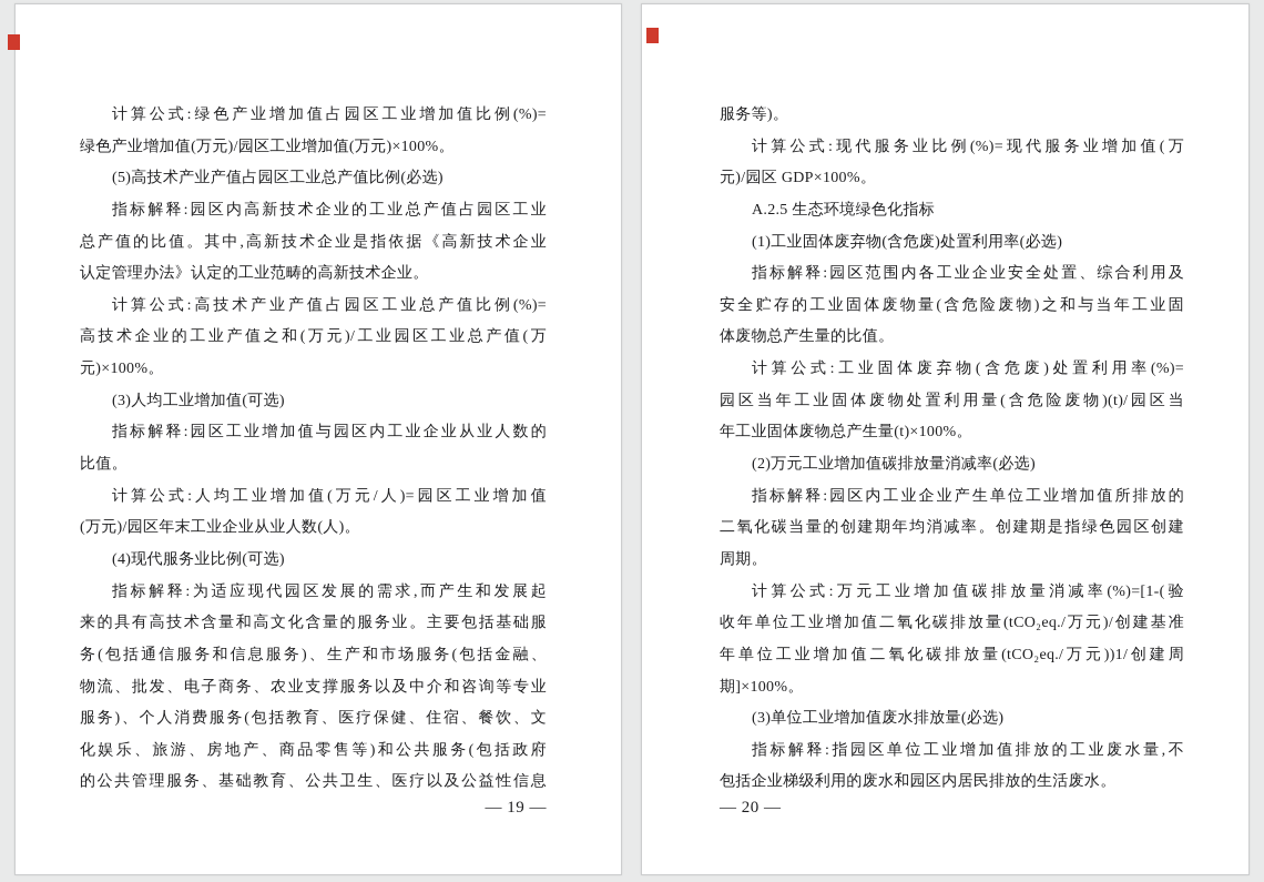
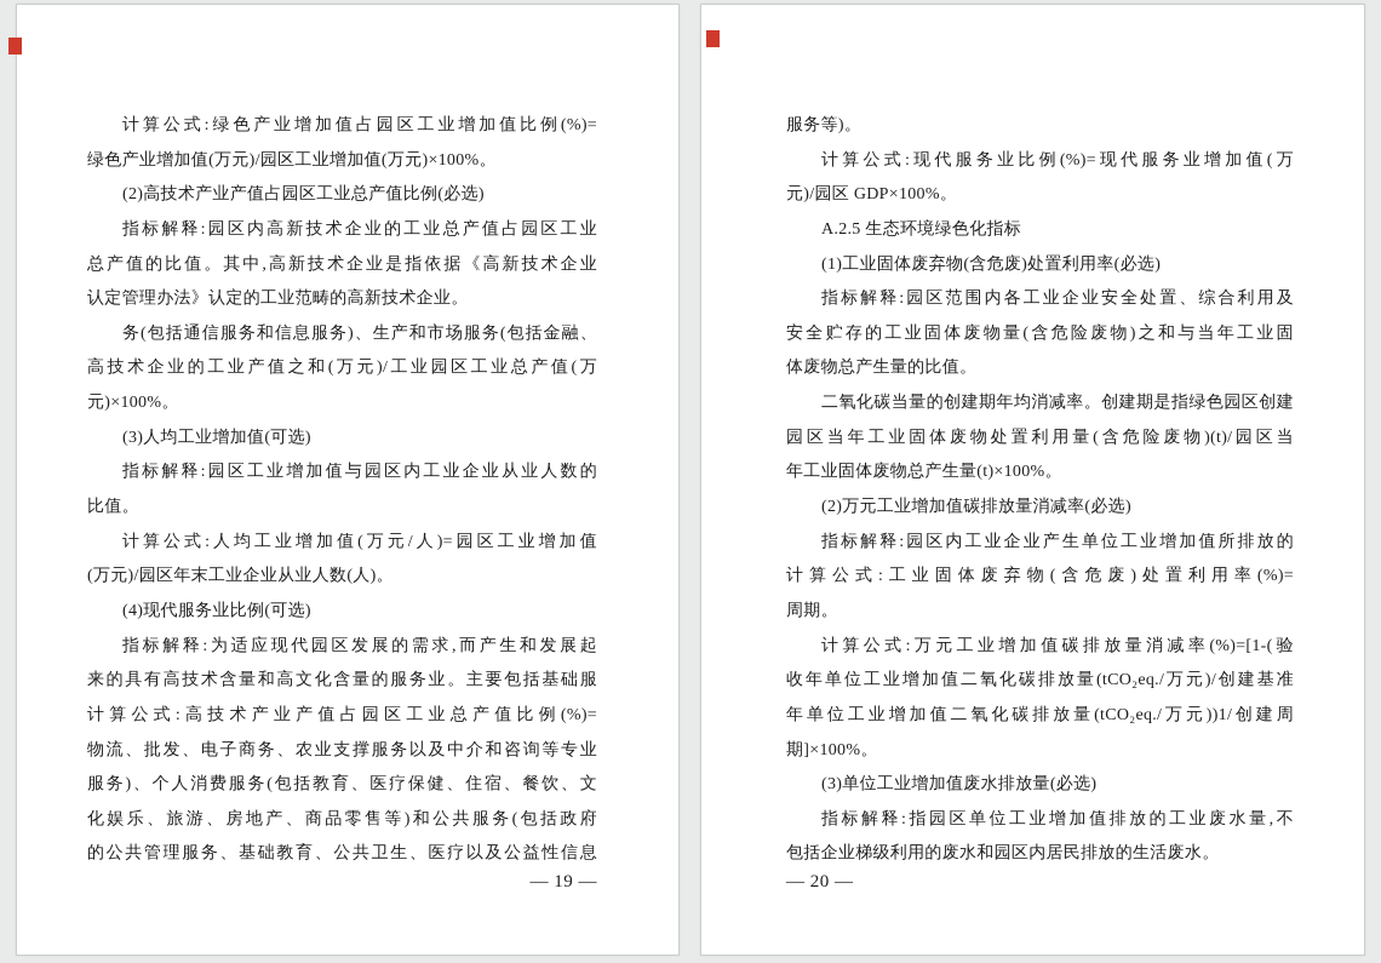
  计算公式:绿色产业增加值占园区工业增加值比例(%)=
  绿色产业增加值(万元)/园区工业增加值(万元)×100%。
- (5)高技术产业产值占园区工业总产值比例(必选)
+ (2)高技术产业产值占园区工业总产值比例(必选)
  指标解释:园区内高新技术企业的工业总产值占园区工业
  总产值的比值。其中,高新技术企业是指依据《高新技术企业
  认定管理办法》认定的工业范畴的高新技术企业。
- 计算公式:高技术产业产值占园区工业总产值比例(%)=
+ 务(包括通信服务和信息服务)、生产和市场服务(包括金融、
  高技术企业的工业产值之和(万元)/工业园区工业总产值(万
  元)×100%。
  (3)人均工业增加值(可选)
  指标解释:园区工业增加值与园区内工业企业从业人数的
  比值。
  计算公式:人均工业增加值(万元/人)=园区工业增加值
  (万元)/园区年末工业企业从业人数(人)。
  (4)现代服务业比例(可选)
  指标解释:为适应现代园区发展的需求,而产生和发展起
  来的具有高技术含量和高文化含量的服务业。主要包括基础服
- 务(包括通信服务和信息服务)、生产和市场服务(包括金融、
+ 计算公式:高技术产业产值占园区工业总产值比例(%)=
  物流、批发、电子商务、农业支撑服务以及中介和咨询等专业
  服务)、个人消费服务(包括教育、医疗保健、住宿、餐饮、文
  化娱乐、旅游、房地产、商品零售等)和公共服务(包括政府
  的公共管理服务、基础教育、公共卫生、医疗以及公益性信息
  — 19 —
  服务等)。
  计算公式:现代服务业比例(%)=现代服务业增加值(万
  元)/园区 GDP×100%。
  A.2.5 生态环境绿色化指标
  (1)工业固体废弃物(含危废)处置利用率(必选)
  指标解释:园区范围内各工业企业安全处置、综合利用及
  安全贮存的工业固体废物量(含危险废物)之和与当年工业固
  体废物总产生量的比值。
- 计算公式:工业固体废弃物(含危废)处置利用率(%)=
+ 二氧化碳当量的创建期年均消减率。创建期是指绿色园区创建
  园区当年工业固体废物处置利用量(含危险废物)(t)/园区当
  年工业固体废物总产生量(t)×100%。
  (2)万元工业增加值碳排放量消减率(必选)
  指标解释:园区内工业企业产生单位工业增加值所排放的
- 二氧化碳当量的创建期年均消减率。创建期是指绿色园区创建
+ 计算公式:工业固体废弃物(含危废)处置利用率(%)=
  周期。
  计算公式:万元工业增加值碳排放量消减率(%)=[1-(验
  收年单位工业增加值二氧化碳排放量(tCO₂eq./万元)/创建基准
  年单位工业增加值二氧化碳排放量(tCO₂eq./万元))1/创建周
  期]×100%。
  (3)单位工业增加值废水排放量(必选)
  指标解释:指园区单位工业增加值排放的工业废水量,不
  包括企业梯级利用的废水和园区内居民排放的生活废水。
  — 20 —
